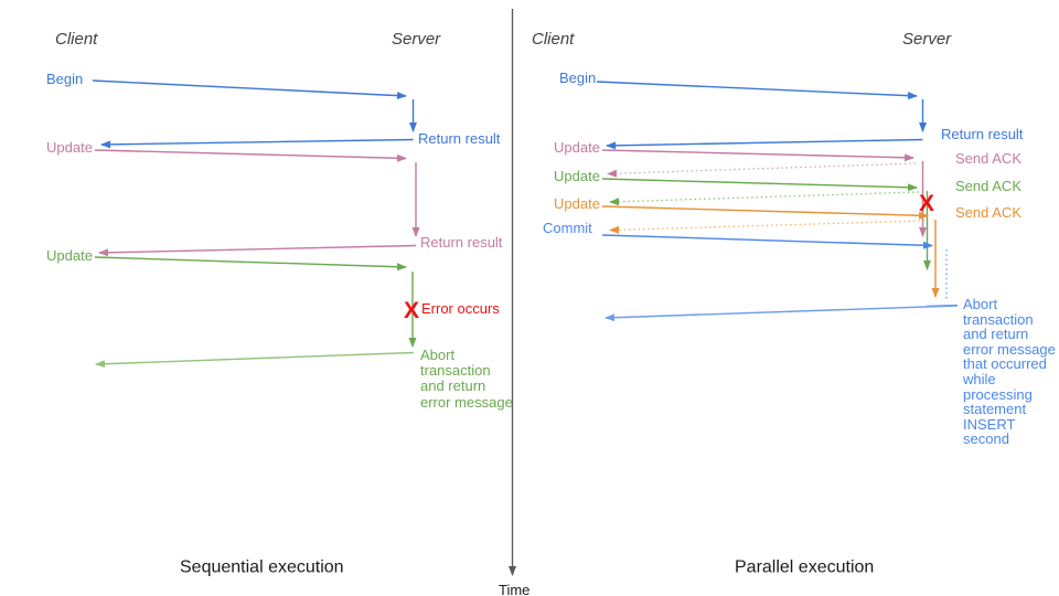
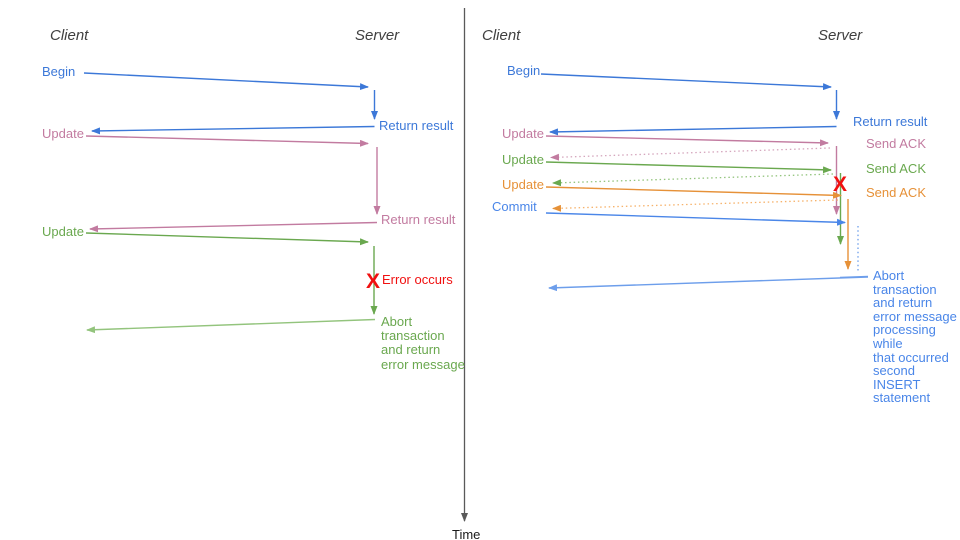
  Time
  Client
  Server
  Begin
  Return result
  Update
  Return result
  Update
  X
  Error occurs
  Abort
  transaction
  and return
  error message
- Sequential execution
  Client
  Server
  Begin
  Return result
  Update
  Send ACK
  Update
  Send ACK
  Update
  Send ACK
  X
  Commit
  Abort
  transaction
  and return
  error message
- that occurred
+ processing
  while
- processing
+ that occurred
- statement
+ second
  INSERT
- second
+ statement
- Parallel execution
